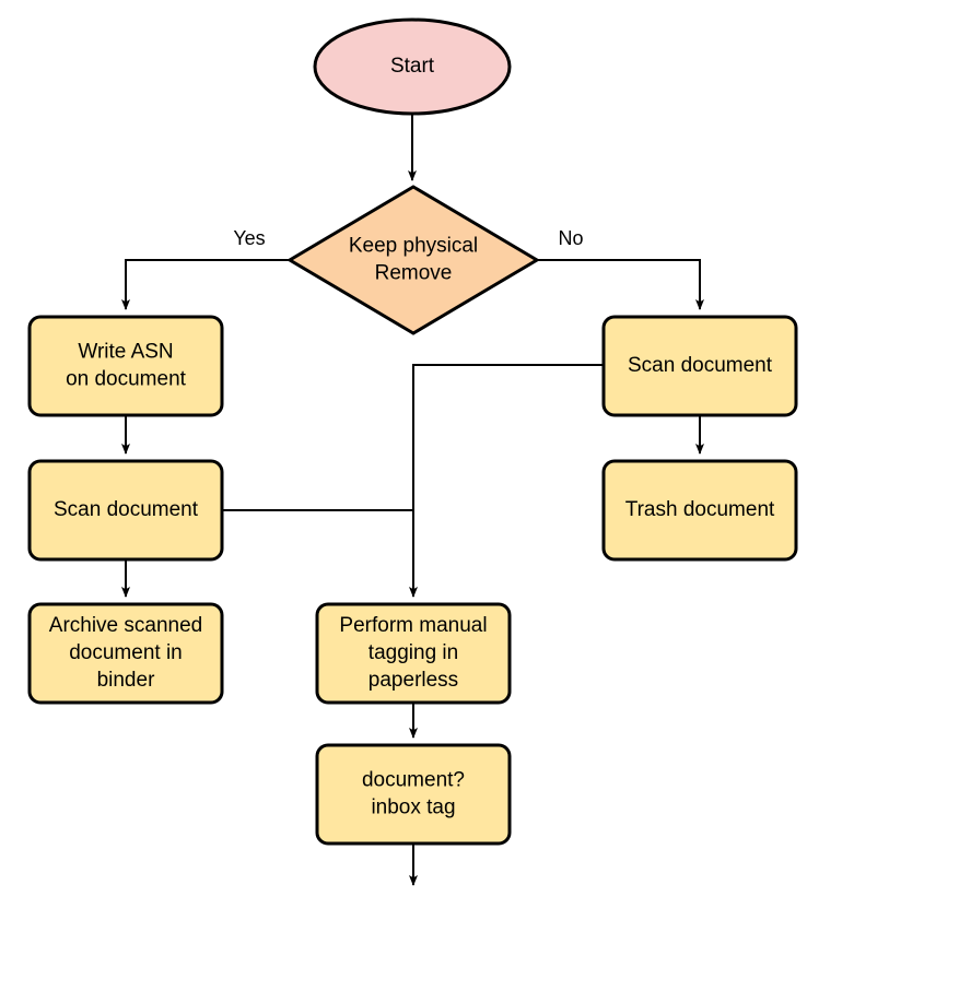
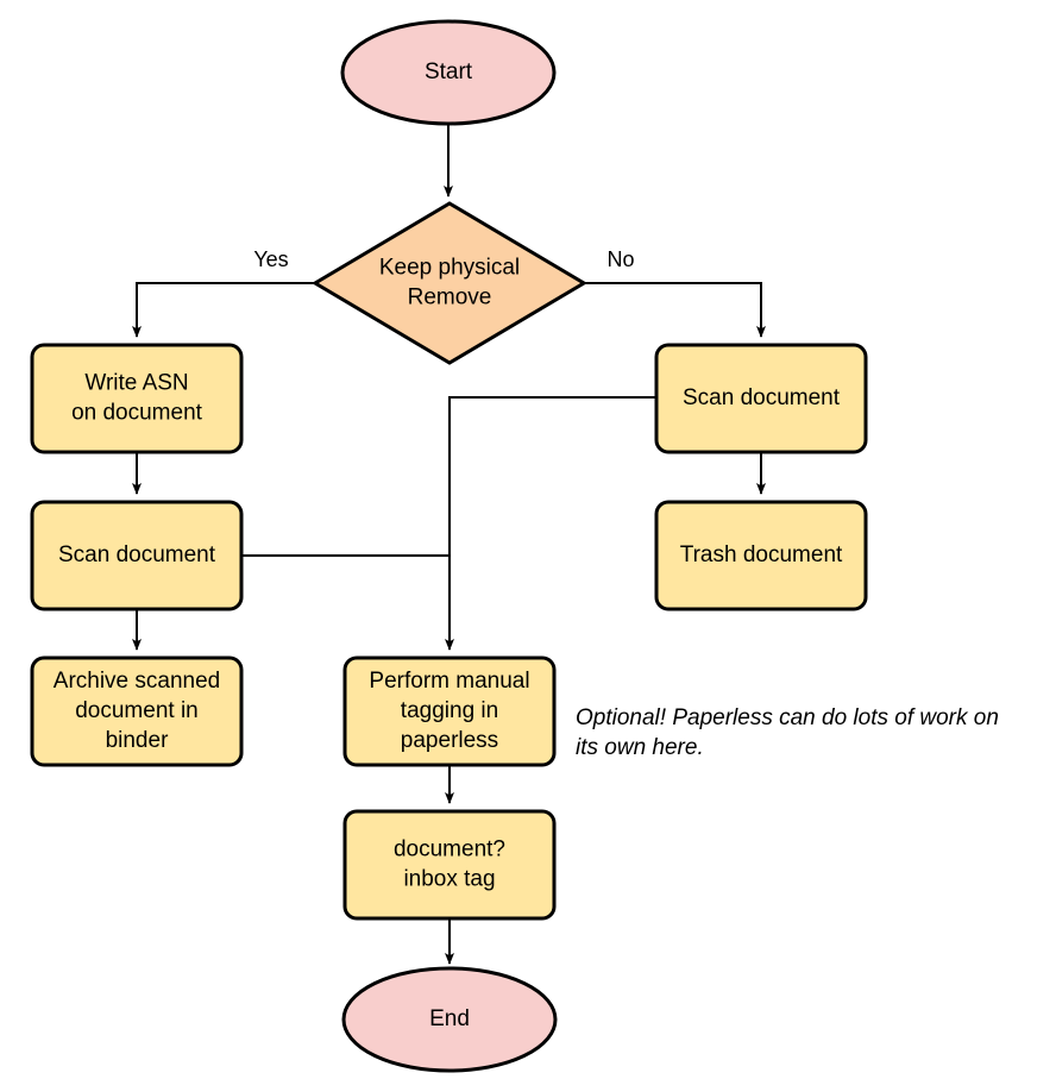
  Yes
  No
  Start
  Keep physical
  Remove
  Write ASN
  on document
  Scan document
  Archive scanned
  document in
  binder
  Scan document
  Trash document
  Perform manual
  tagging in
  paperless
  document?
  inbox tag
+ End
+ Optional! Paperless can do lots of work on
+ its own here.
